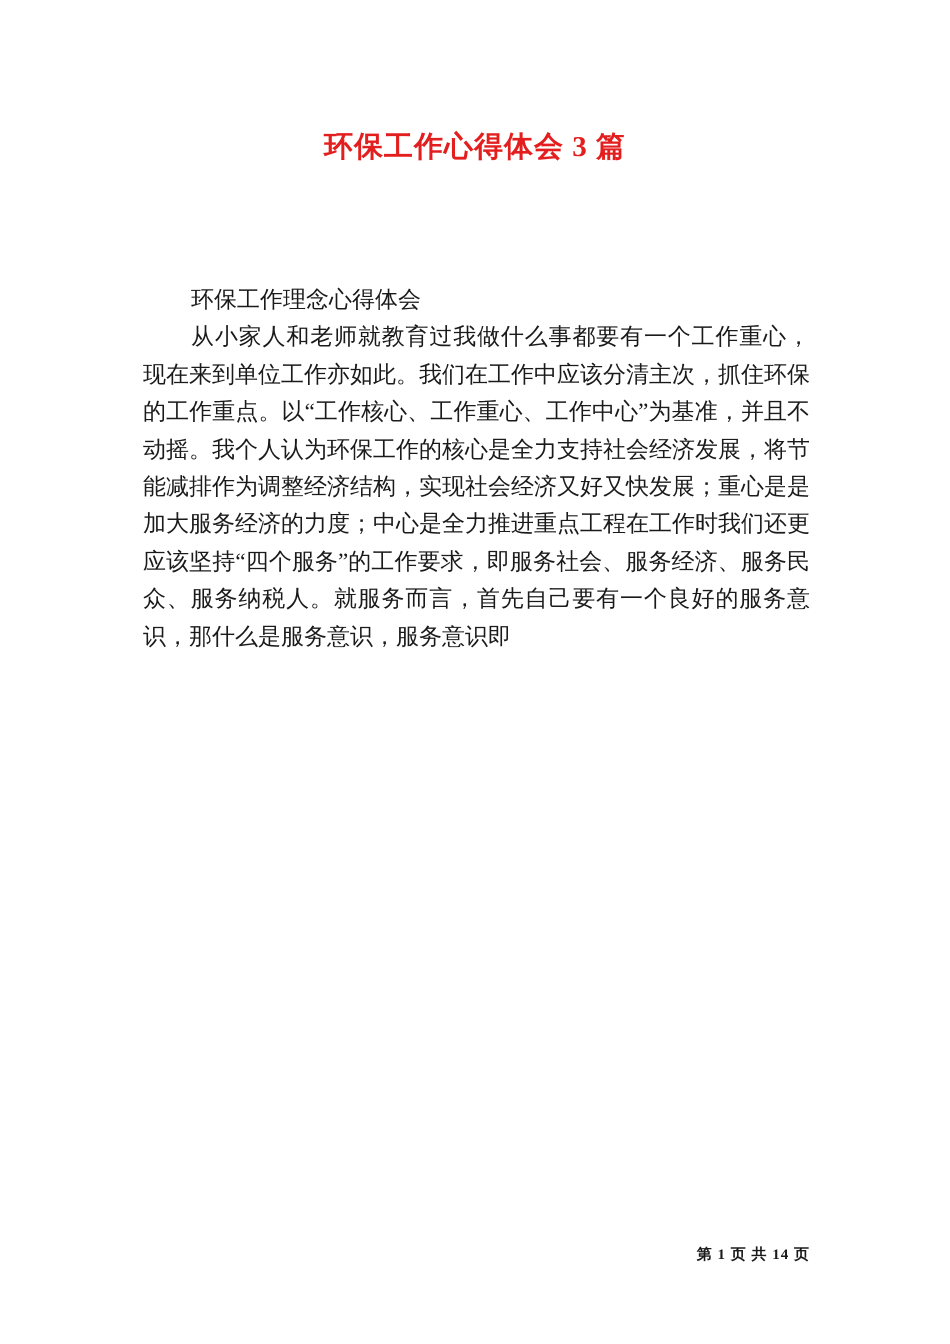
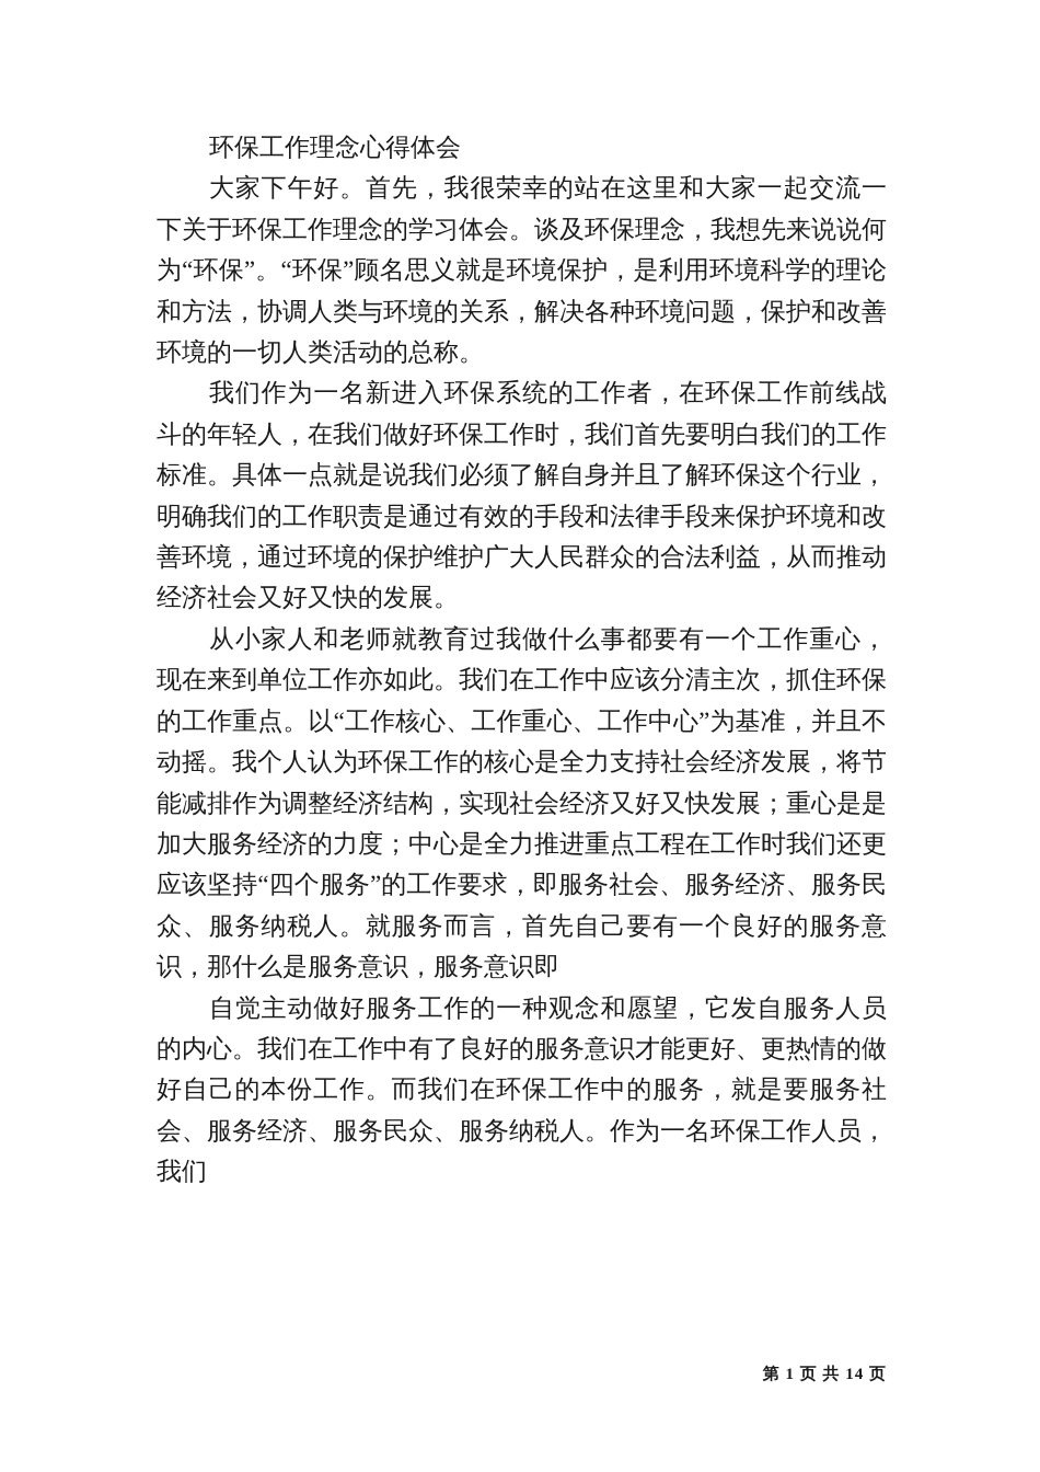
- 环保工作心得体会 3 篇
  环保工作理念心得体会
+ 大家下午好。首先，我很荣幸的站在这里和大家一起交流一下关于环保工作理念的学习体会。谈及环保理念，我想先来说说何为“环保”。“环保”顾名思义就是环境保护，是利用环境科学的理论和方法，协调人类与环境的关系，解决各种环境问题，保护和改善环境的一切人类活动的总称。
+ 我们作为一名新进入环保系统的工作者，在环保工作前线战斗的年轻人，在我们做好环保工作时，我们首先要明白我们的工作标准。具体一点就是说我们必须了解自身并且了解环保这个行业，明确我们的工作职责是通过有效的手段和法律手段来保护环境和改善环境，通过环境的保护维护广大人民群众的合法利益，从而推动经济社会又好又快的发展。
  从小家人和老师就教育过我做什么事都要有一个工作重心，现在来到单位工作亦如此。我们在工作中应该分清主次，抓住环保的工作重点。以“工作核心、工作重心、工作中心”为基准，并且不动摇。我个人认为环保工作的核心是全力支持社会经济发展，将节能减排作为调整经济结构，实现社会经济又好又快发展；重心是是加大服务经济的力度；中心是全力推进重点工程在工作时我们还更应该坚持“四个服务”的工作要求，即服务社会、服务经济、服务民众、服务纳税人。就服务而言，首先自己要有一个良好的服务意识，那什么是服务意识，服务意识即
+ 自觉主动做好服务工作的一种观念和愿望，它发自服务人员的内心。我们在工作中有了良好的服务意识才能更好、更热情的做好自己的本份工作。而我们在环保工作中的服务，就是要服务社会、服务经济、服务民众、服务纳税人。作为一名环保工作人员，我们
  第 1 页 共 14 页
